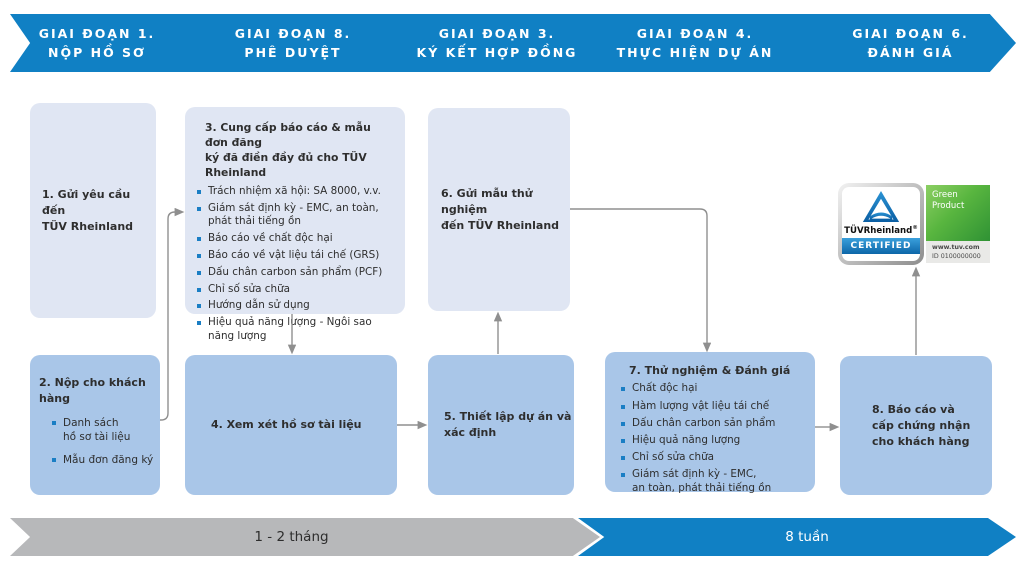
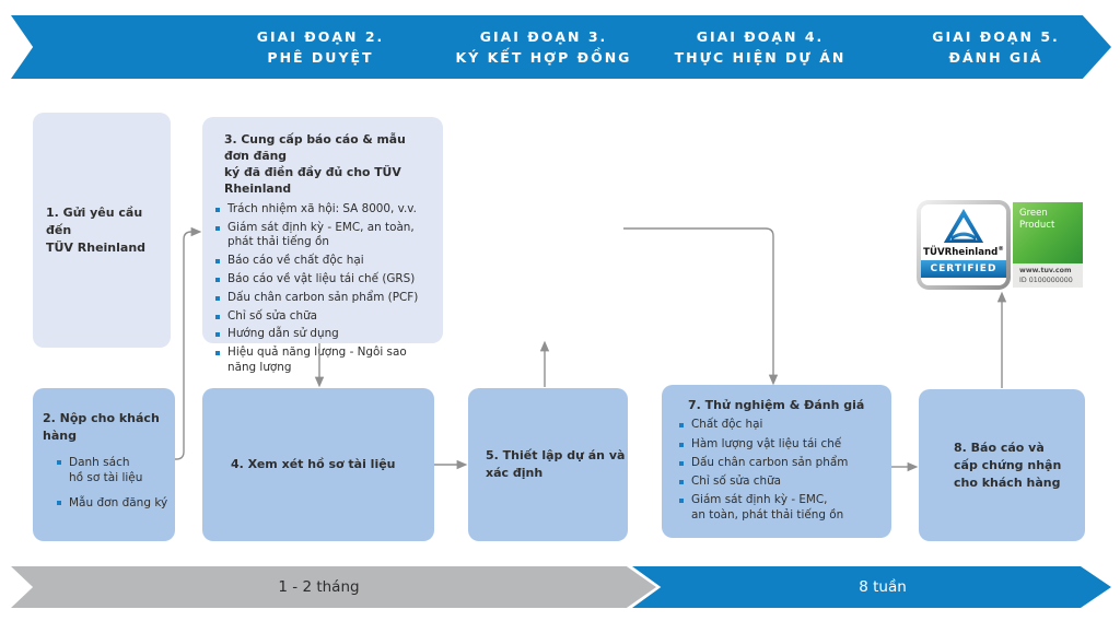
- GIAI ĐOẠN 1.
- NỘP HỒ SƠ
- GIAI ĐOẠN 8.
+ GIAI ĐOẠN 2.
  PHÊ DUYỆT
  GIAI ĐOẠN 3.
  KÝ KẾT HỢP ĐỒNG
  GIAI ĐOẠN 4.
  THỰC HIỆN DỰ ÁN
- GIAI ĐOẠN 6.
+ GIAI ĐOẠN 5.
  ĐÁNH GIÁ
  1. Gửi yêu cầu đến
  TÜV Rheinland
  2. Nộp cho khách hàng
  Danh sách
  hồ sơ tài liệu
  Mẫu đơn đăng ký
  3. Cung cấp báo cáo & mẫu đơn đăng
  ký đã điền đầy đủ cho TÜV Rheinland
  Trách nhiệm xã hội: SA 8000, v.v.
  Giám sát định kỳ - EMC, an toàn,
  phát thải tiếng ồn
  Báo cáo về chất độc hại
  Báo cáo về vật liệu tái chế (GRS)
  Dấu chân carbon sản phẩm (PCF)
  Chỉ số sửa chữa
  Hướng dẫn sử dụng
  Hiệu quả năng lượng - Ngôi sao
  năng lượng
  4. Xem xét hồ sơ tài liệu
  5. Thiết lập dự án và
  xác định
- 6. Gửi mẫu thử nghiệm
- đến TÜV Rheinland
  7. Thử nghiệm & Đánh giá
  Chất độc hại
  Hàm lượng vật liệu tái chế
  Dấu chân carbon sản phẩm
- Hiệu quả năng lượng
  Chỉ số sửa chữa
  Giám sát định kỳ - EMC,
  an toàn, phát thải tiếng ồn
  8. Báo cáo và
  cấp chứng nhận
  cho khách hàng
  TÜVRheinland
  CERTIFIED
  Green
  Product
  1 - 2 tháng
  8 tuần
